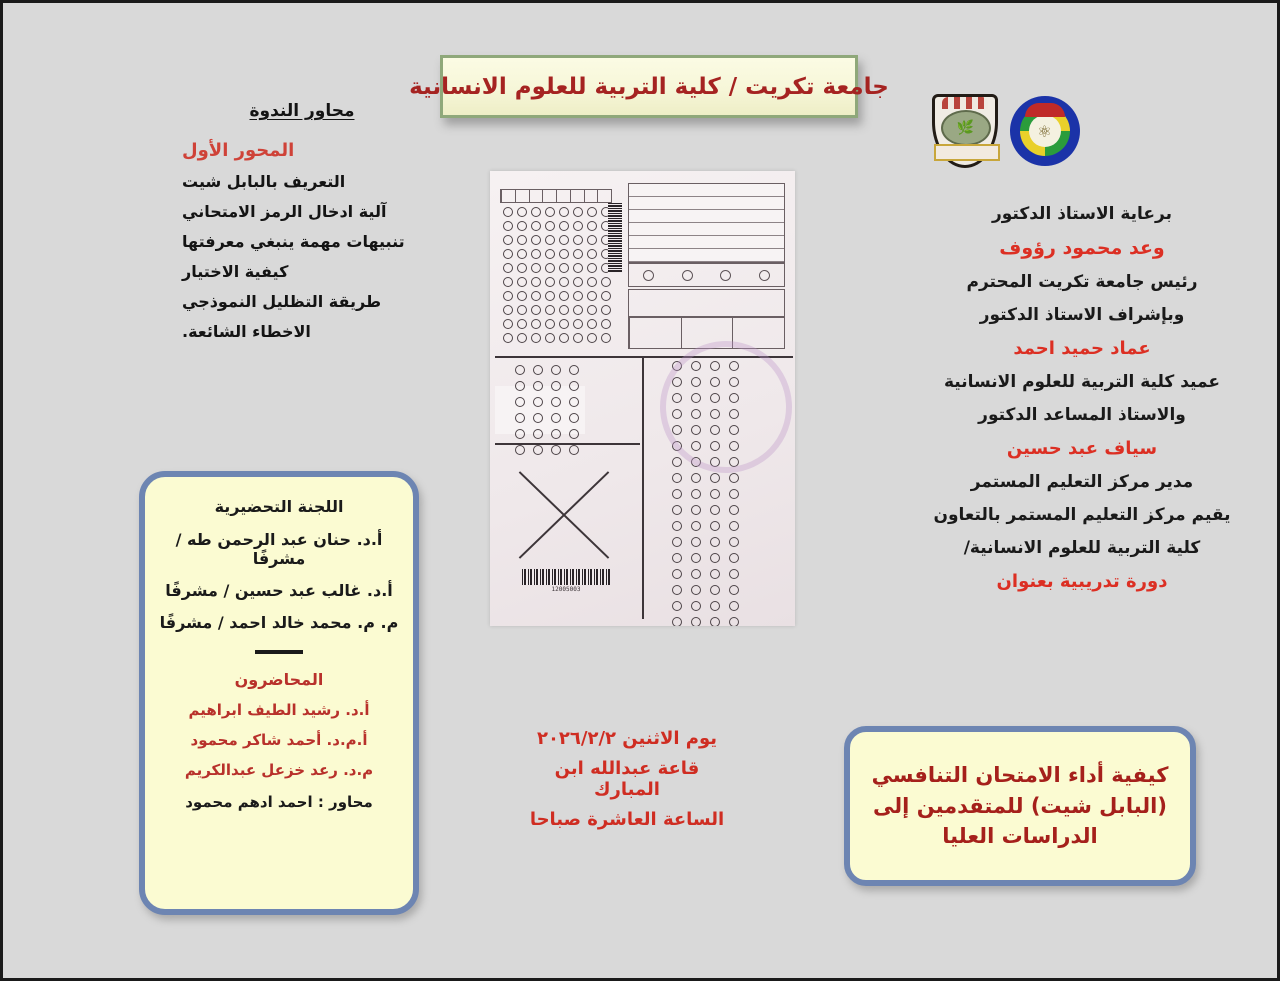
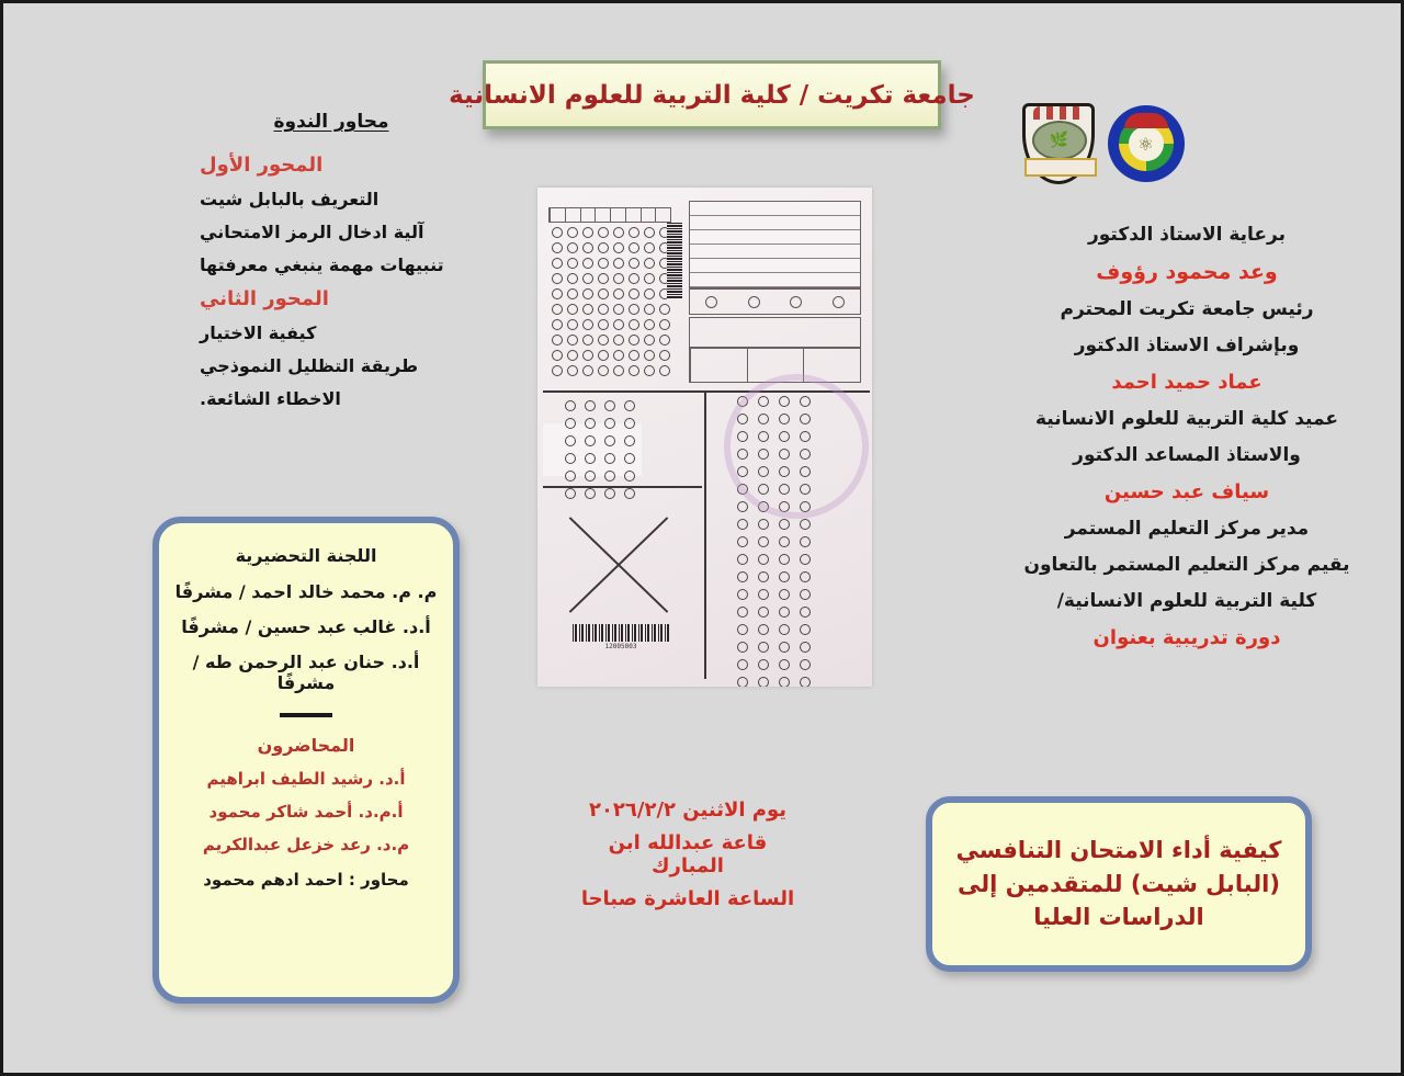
  جامعة تكريت / كلية التربية للعلوم الانسانية
  محاور الندوة
  المحور الأول
  التعريف بالبابل شيت
  آلية ادخال الرمز الامتحاني
  تنبيهات مهمة ينبغي معرفتها
+ المحور الثاني
  كيفية الاختيار
  طريقة التظليل النموذجي
  الاخطاء الشائعة.
  اللجنة التحضيرية
- أ.د. حنان عبد الرحمن طه / مشرفًا
+ م. م. محمد خالد احمد / مشرفًا
  أ.د. غالب عبد حسين / مشرفًا
- م. م. محمد خالد احمد / مشرفًا
+ أ.د. حنان عبد الرحمن طه / مشرفًا
  المحاضرون
  أ.د. رشيد الطيف ابراهيم
  أ.م.د. أحمد شاكر محمود
  م.د. رعد خزعل عبدالكريم
  محاور : احمد ادهم محمود
  يوم الاثنين ٢٠٢٦/٢/٢
  قاعة عبدالله ابن المبارك
  الساعة العاشرة صباحا
  ⚛
  🌿
  برعاية الاستاذ الدكتور
  وعد محمود رؤوف
  رئيس جامعة تكريت المحترم
  وبإشراف الاستاذ الدكتور
  عماد حميد احمد
  عميد كلية التربية للعلوم الانسانية
  والاستاذ المساعد الدكتور
  سياف عبد حسين
  مدير مركز التعليم المستمر
  يقيم مركز التعليم المستمر بالتعاون
  كلية التربية للعلوم الانسانية/
  دورة تدريبية بعنوان
  كيفية أداء الامتحان التنافسي
  (البابل شيت) للمتقدمين إلى
  الدراسات العليا
